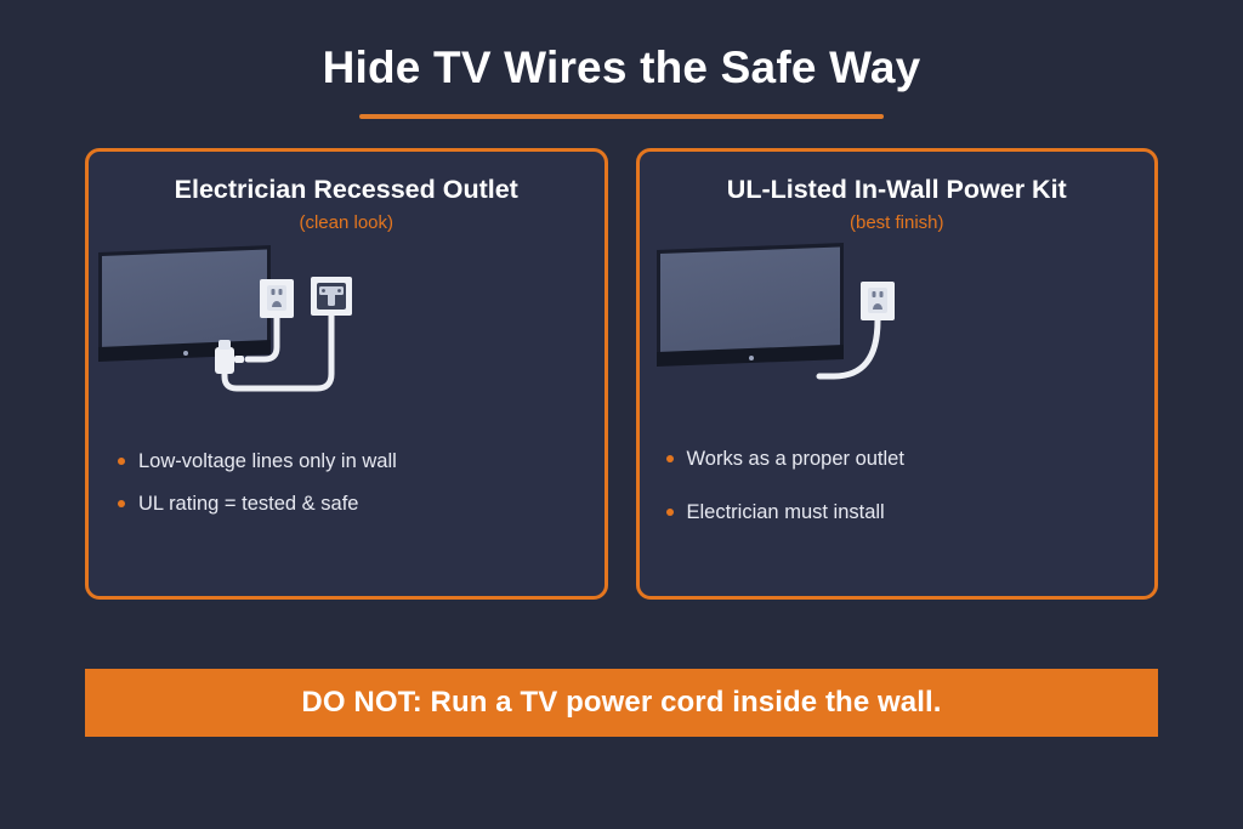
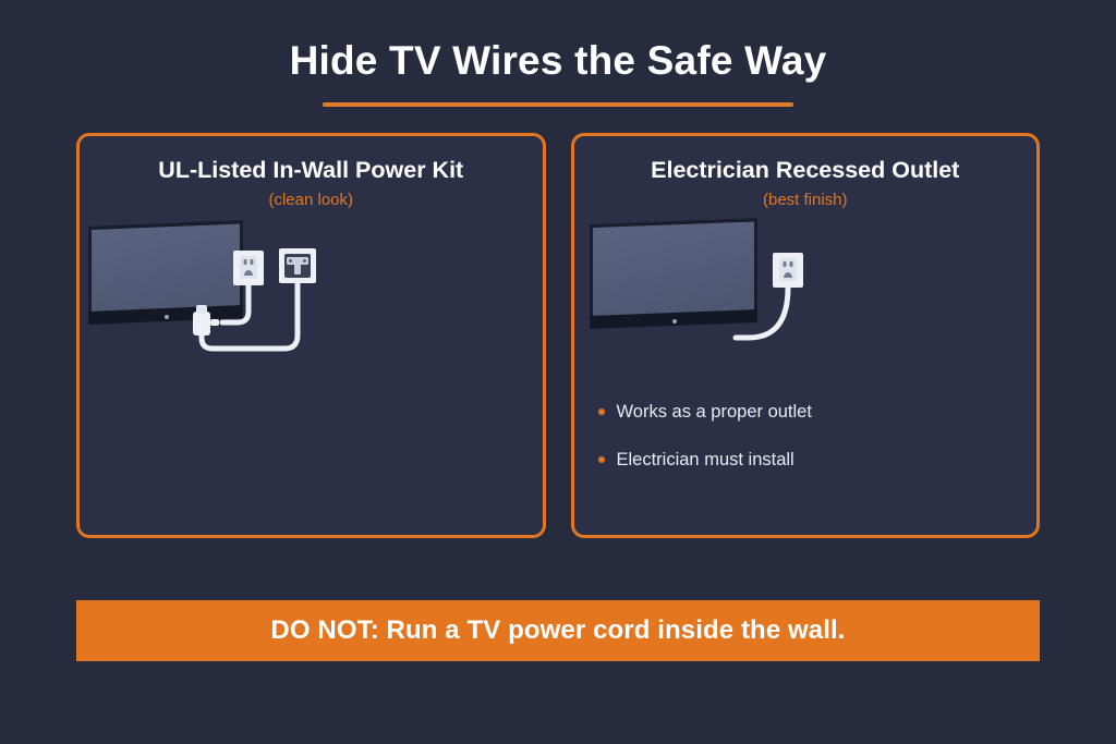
  Hide TV Wires the Safe Way
- Electrician Recessed Outlet
+ UL-Listed In-Wall Power Kit
  (clean look)
- Low-voltage lines only in wall
- UL rating = tested & safe
- UL-Listed In-Wall Power Kit
+ Electrician Recessed Outlet
  (best finish)
  Works as a proper outlet
  Electrician must install
  DO NOT: Run a TV power cord inside the wall.
